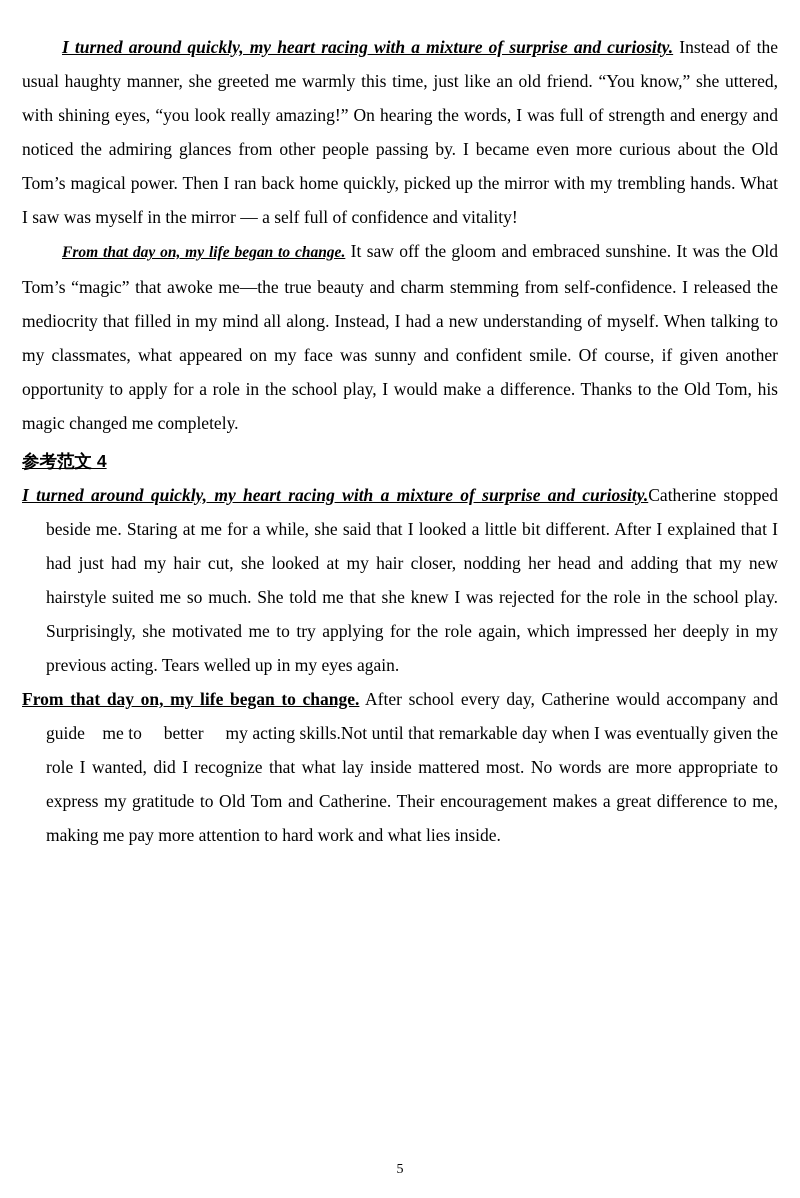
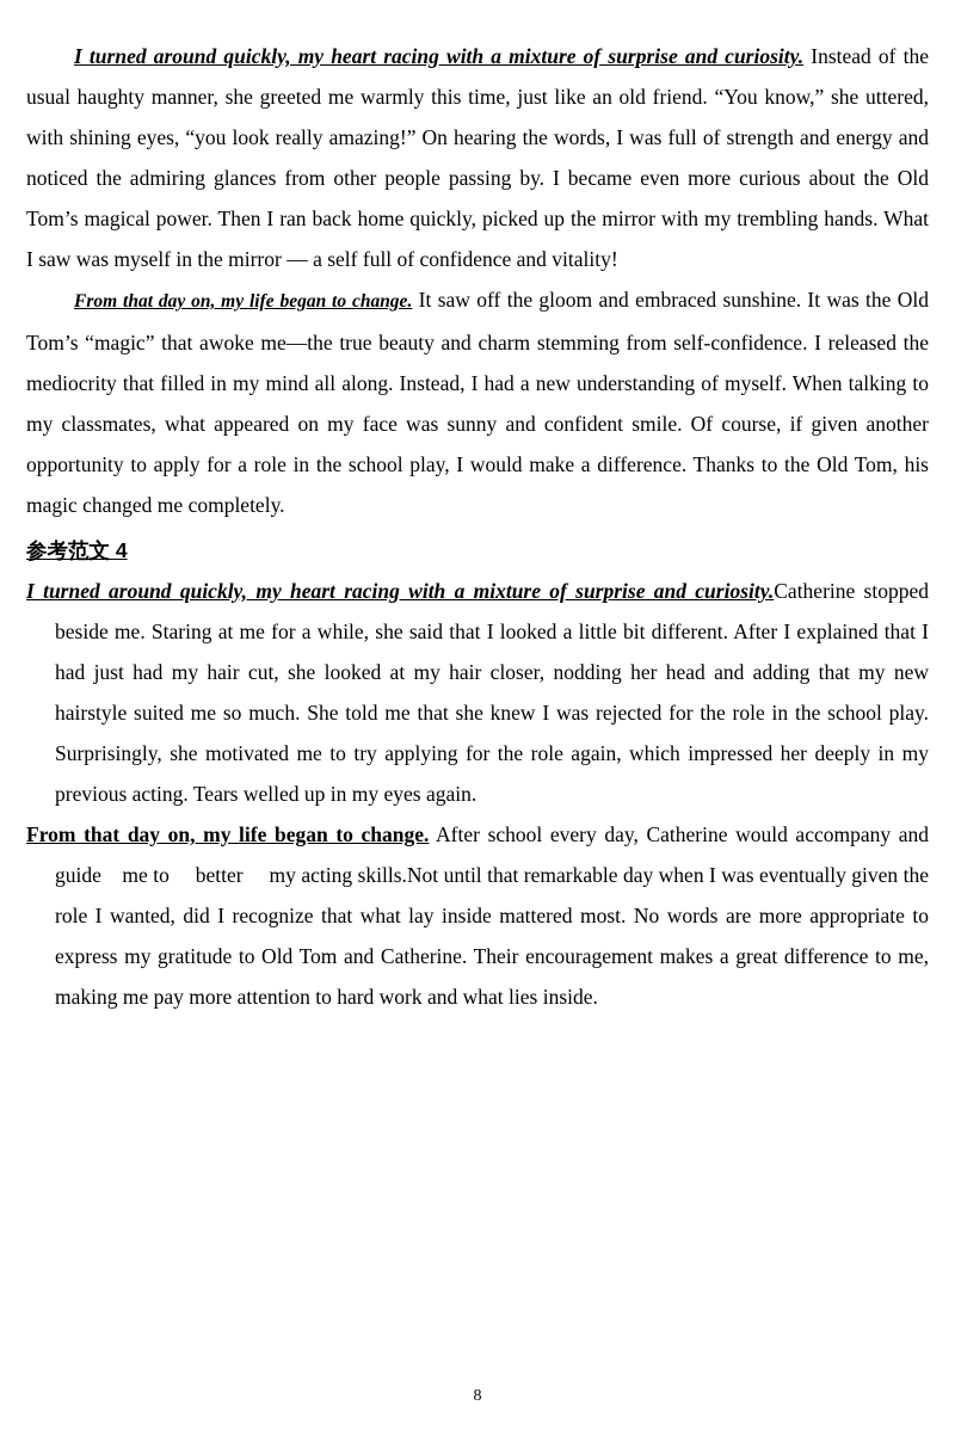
  I turned around quickly, my heart racing with a mixture of surprise and curiosity. Instead of the usual haughty manner, she greeted me warmly this time, just like an old friend. “You know,” she uttered, with shining eyes, “you look really amazing!” On hearing the words, I was full of strength and energy and noticed the admiring glances from other people passing by. I became even more curious about the Old Tom’s magical power. Then I ran back home quickly, picked up the mirror with my trembling hands. What I saw was myself in the mirror — a self full of confidence and vitality!
  From that day on, my life began to change. It saw off the gloom and embraced sunshine. It was the Old Tom’s “magic” that awoke me—the true beauty and charm stemming from self-confidence. I released the mediocrity that filled in my mind all along. Instead, I had a new understanding of myself. When talking to my classmates, what appeared on my face was sunny and confident smile. Of course, if given another opportunity to apply for a role in the school play, I would make a difference. Thanks to the Old Tom, his magic changed me completely.
  参考范文 4
  I turned around quickly, my heart racing with a mixture of surprise and curiosity.Catherine stopped beside me. Staring at me for a while, she said that I looked a little bit different. After I explained that I had just had my hair cut, she looked at my hair closer, nodding her head and adding that my new hairstyle suited me so much. She told me that she knew I was rejected for the role in the school play. Surprisingly, she motivated me to try applying for the role again, which impressed her deeply in my previous acting. Tears welled up in my eyes again.
  From that day on, my life began to change. After school every day, Catherine would accompany and guide me to better my acting skills.Not until that remarkable day when I was eventually given the role I wanted, did I recognize that what lay inside mattered most. No words are more appropriate to express my gratitude to Old Tom and Catherine. Their encouragement makes a great difference to me, making me pay more attention to hard work and what lies inside.
- 5
+ 8
